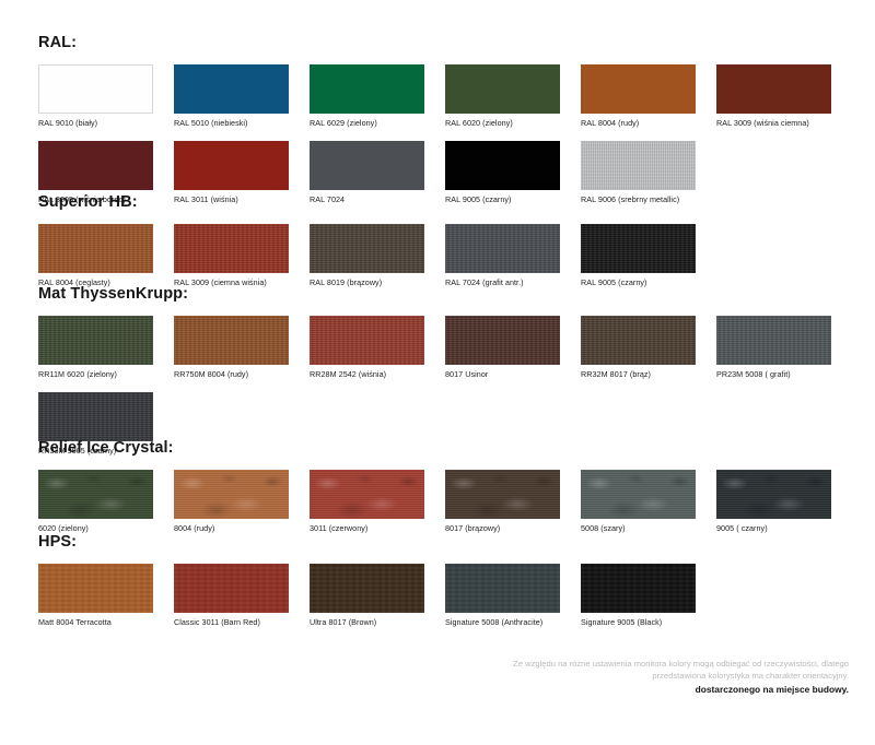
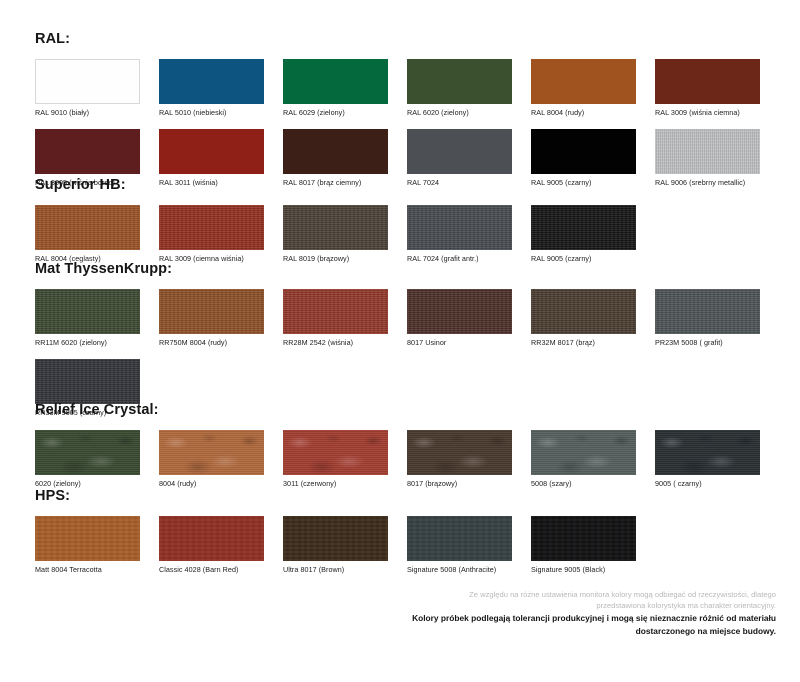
  RAL:
  RAL 9010 (biały)
  RAL 5010 (niebieski)
  RAL 6029 (zielony)
  RAL 6020 (zielony)
  RAL 8004 (rudy)
  RAL 3009 (wiśnia ciemna)
  RAL 3005 (wiśnia bordo)
  RAL 3011 (wiśnia)
+ RAL 8017 (brąz ciemny)
  RAL 7024
  RAL 9005 (czarny)
  RAL 9006 (srebrny metallic)
  Superior HB:
  RAL 8004 (ceglasty)
  RAL 3009 (ciemna wiśnia)
  RAL 8019 (brązowy)
  RAL 7024 (grafit antr.)
  RAL 9005 (czarny)
  Mat ThyssenKrupp:
  RR11M 6020 (zielony)
  RR750M 8004 (rudy)
  RR28M 2542 (wiśnia)
  8017 Usinor
  RR32M 8017 (brąz)
  PR23M 5008 ( grafit)
  RR33M 9005 (czarny)
  Relief Ice Crystal:
  6020 (zielony)
  8004 (rudy)
  3011 (czerwony)
  8017 (brązowy)
  5008 (szary)
  9005 ( czarny)
  HPS:
  Matt 8004 Terracotta
- Classic 3011 (Barn Red)
+ Classic 4028 (Barn Red)
  Ultra 8017 (Brown)
  Signature 5008 (Anthracite)
  Signature 9005 (Black)
  Ze względu na różne ustawienia monitora kolory mogą odbiegać od rzeczywistości, dlatego
  przedstawiona kolorystyka ma charakter orientacyjny.
+ Kolory próbek podlegają tolerancji produkcyjnej i mogą się nieznacznie różnić od materiału
  dostarczonego na miejsce budowy.
